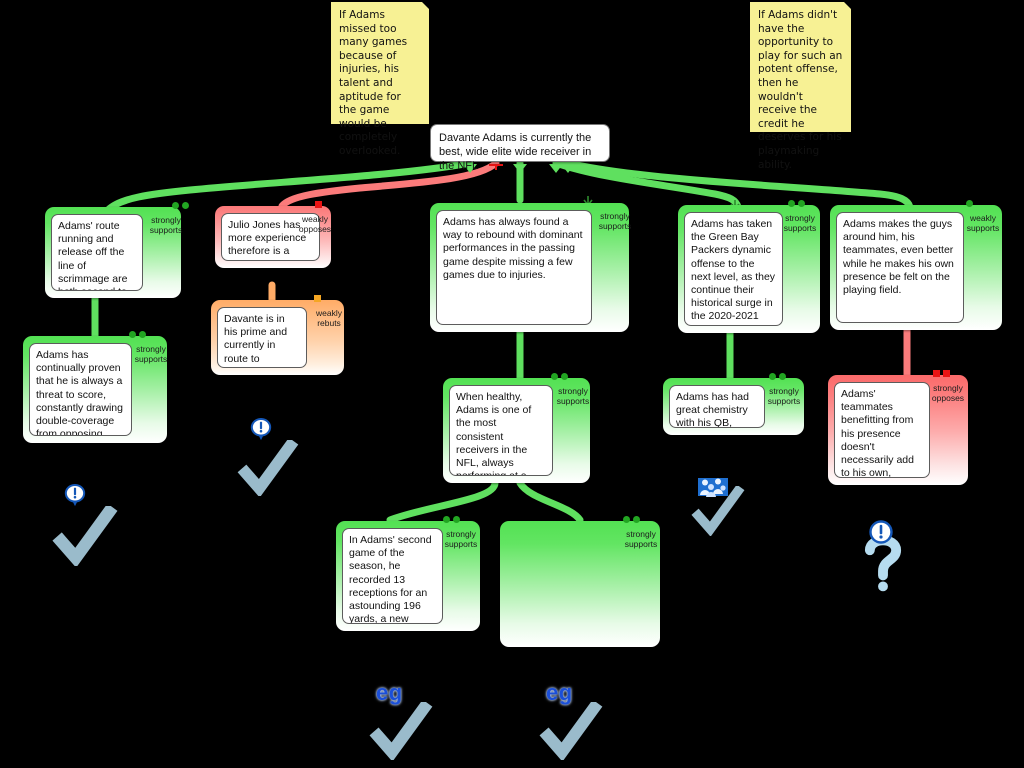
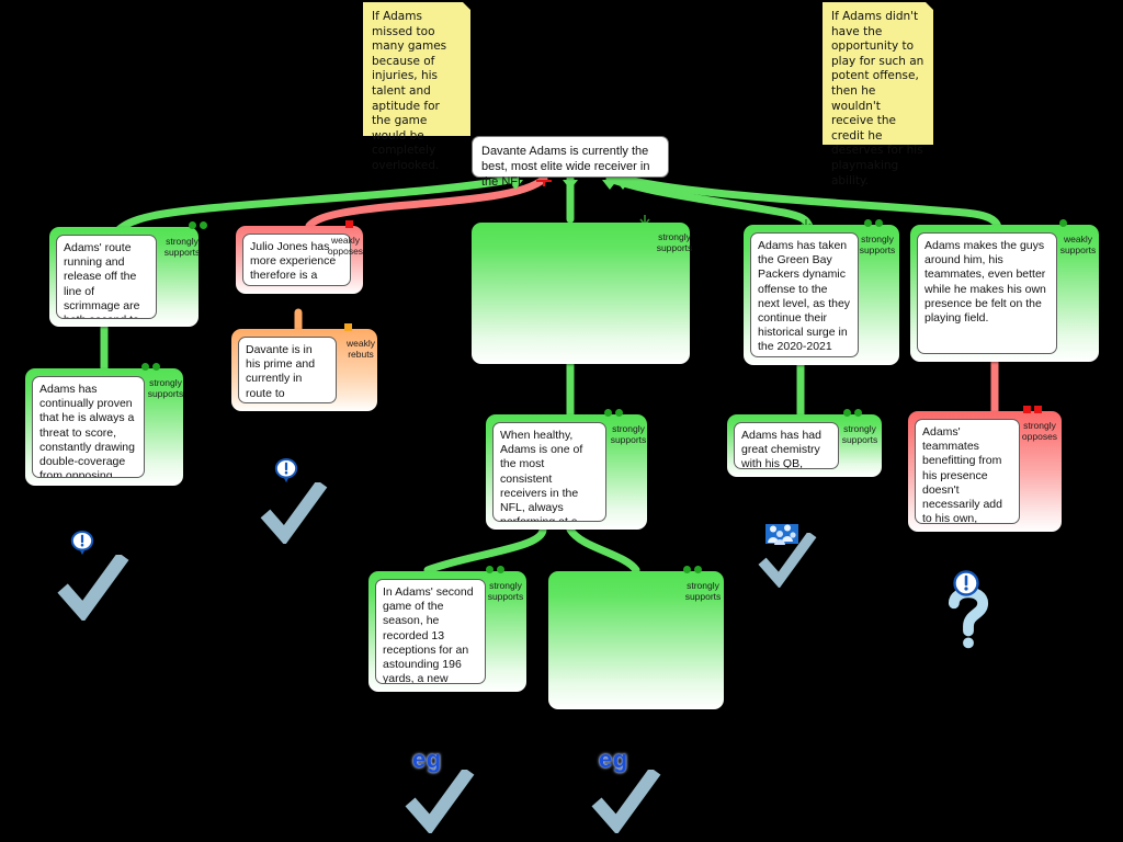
  If Adams missed too many games because of injuries, his talent and aptitude for the game would be
  If Adams didn't have the opportunity to play for such an potent offense, then he wouldn't receive the credit he deserves for his
- Davante Adams is currently the best, wide elite wide receiver in the NFL
+ Davante Adams is currently the best, most elite wide receiver in the NFL
  strongly supports
  Adams has continually proven that he is always a threat to score, constantly drawing double-coverage from opposing
  strongly supports
  Julio Jones has more experience therefore is a
  weakly opposes
  weakly rebuts
- Adams has always found a way to rebound with dominant performances in the passing game despite missing a few games due to injuries.
  strongly supports
  When healthy, Adams is one of the most consistent receivers in the NFL, always
  strongly supports
  In Adams' second game of the season, he recorded 13 receptions for an astounding 196 yards, a new
  strongly supports
  strongly supports
  Adams has taken the Green Bay Packers dynamic offense to the next level, as they continue their historical surge in the 2020-2021
  strongly supports
  Adams has had great chemistry with his QB,
  strongly supports
  Adams makes the guys around him, his teammates, even better while he makes his own presence be felt on the playing field.
  weakly supports
  Adams' teammates benefitting from his presence doesn't necessarily add to his own,
  strongly opposes
  eg
  eg
